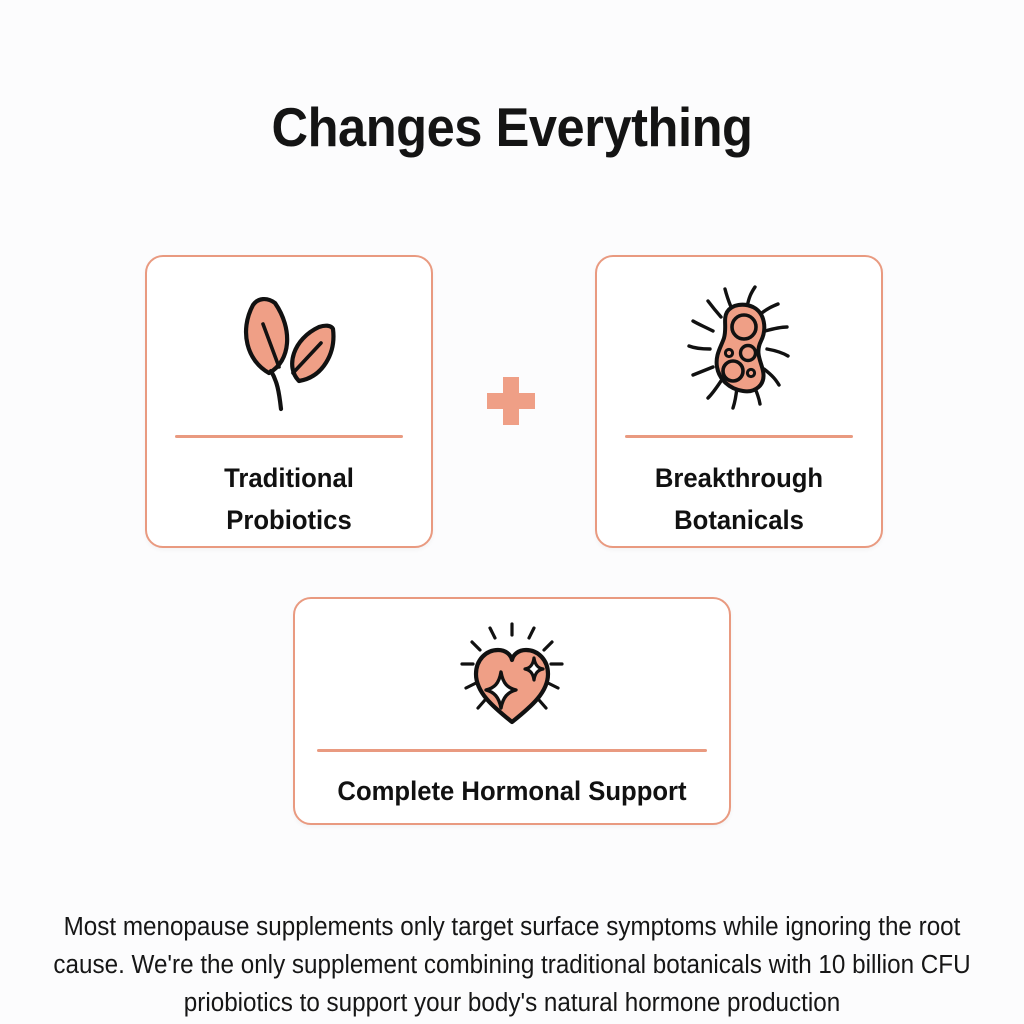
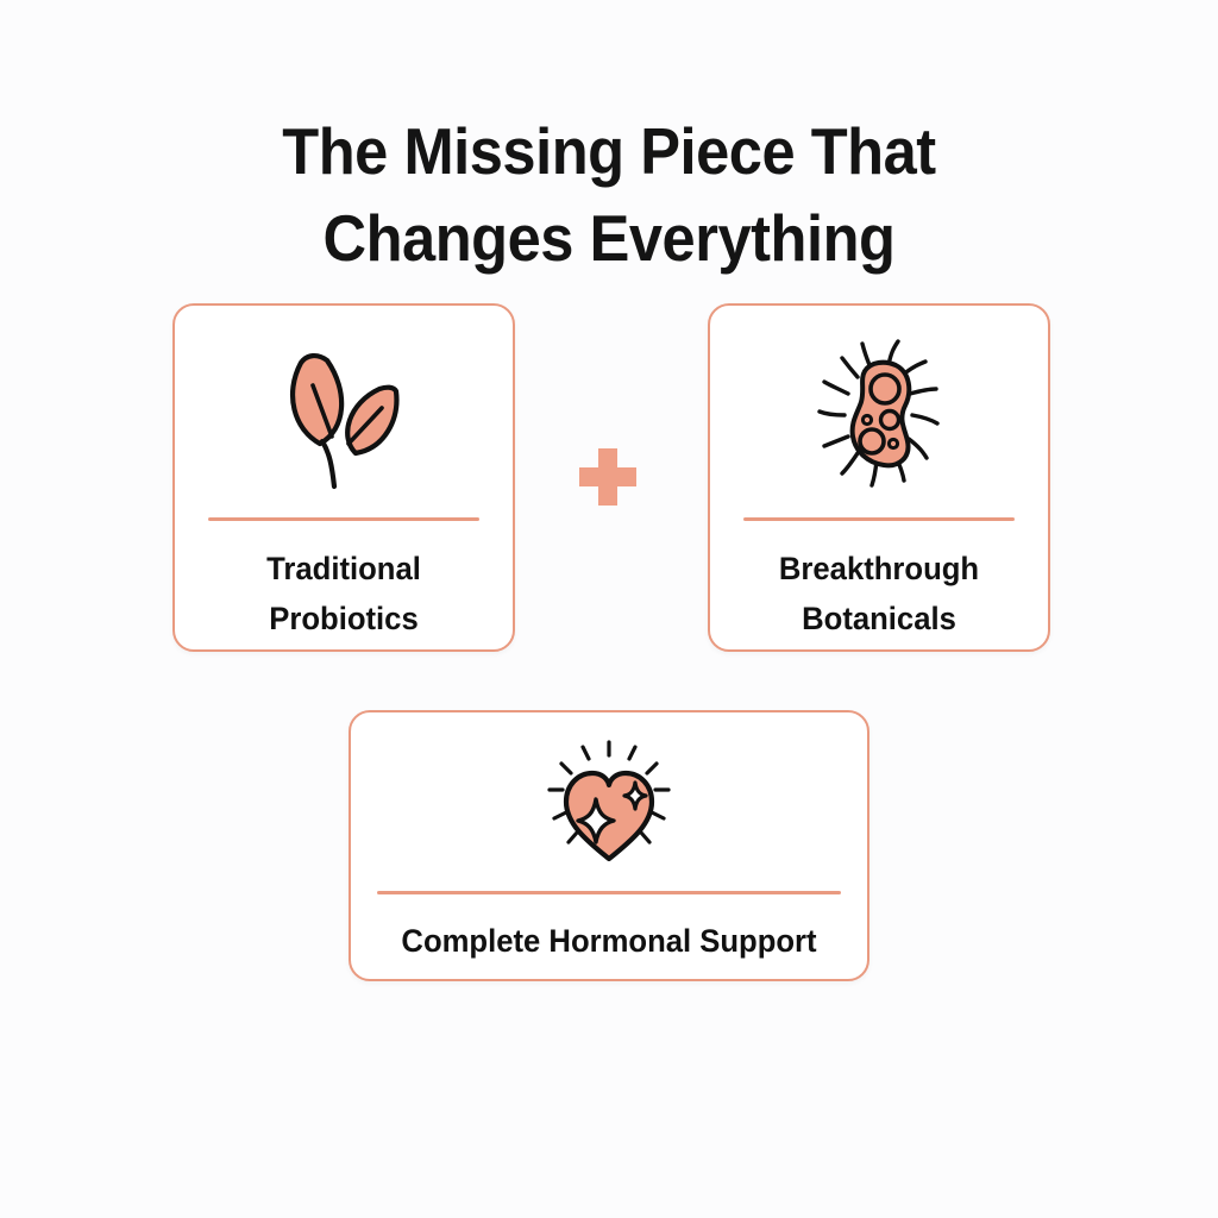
+ The Missing Piece That
  Changes Everything
  Traditional
  Probiotics
  Breakthrough
  Botanicals
  Complete Hormonal Support
- Most menopause supplements only target surface symptoms while ignoring the root cause. We're the only supplement combining traditional botanicals with 10 billion CFU priobiotics to support your body's natural hormone production
